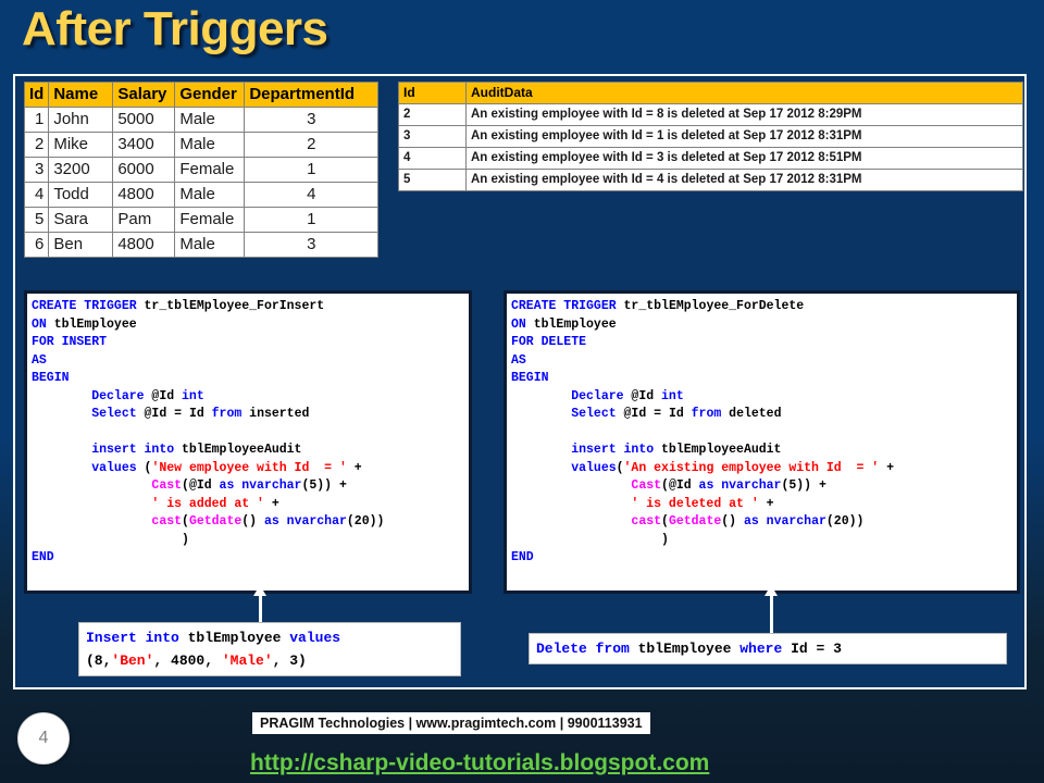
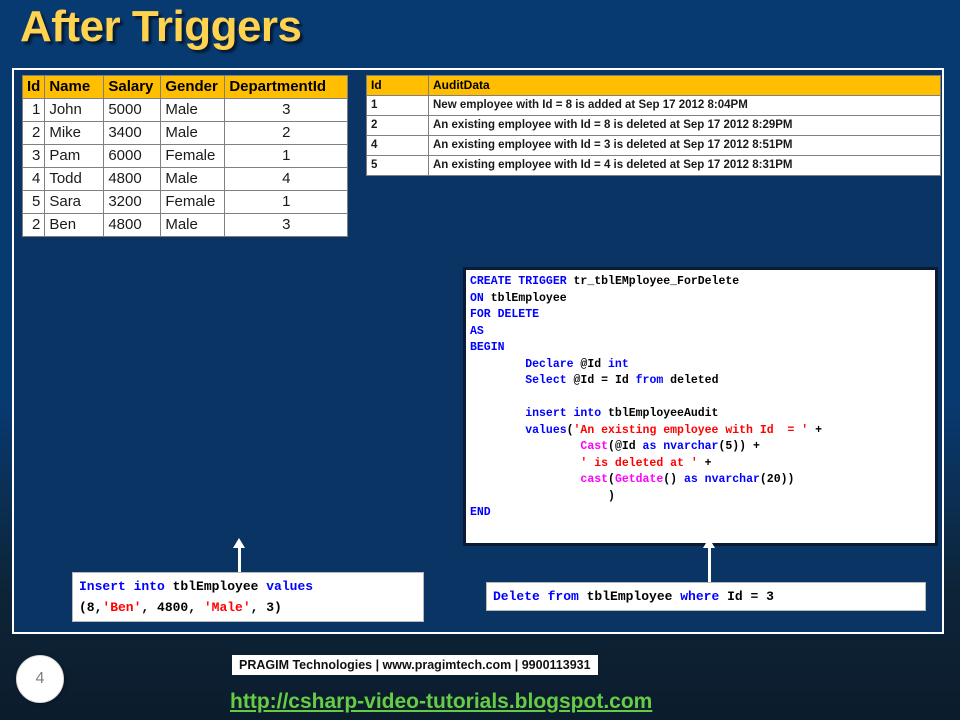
  After Triggers
  Id	Name	Salary	Gender	DepartmentId
  1	John	5000	Male	3
  2	Mike	3400	Male	2
- 3	3200	6000	Female	1
+ 3	Pam	6000	Female	1
  4	Todd	4800	Male	4
- 5	Sara	Pam	Female	1
+ 5	Sara	3200	Female	1
- 6	Ben	4800	Male	3
+ 2	Ben	4800	Male	3
  Id	AuditData
+ 1	New employee with Id = 8 is added at Sep 17 2012 8:04PM
  2	An existing employee with Id = 8 is deleted at Sep 17 2012 8:29PM
- 3	An existing employee with Id = 1 is deleted at Sep 17 2012 8:31PM
  4	An existing employee with Id = 3 is deleted at Sep 17 2012 8:51PM
  5	An existing employee with Id = 4 is deleted at Sep 17 2012 8:31PM
- CREATE TRIGGER tr_tblEMployee_ForInsert ON tblEmployee FOR INSERT AS BEGIN Declare @Id int Select @Id = Id from inserted insert into tblEmployeeAudit values ('New employee with Id = ' + Cast(@Id as nvarchar(5)) + ' is added at ' + cast(Getdate() as nvarchar(20)) ) END
  CREATE TRIGGER tr_tblEMployee_ForDelete ON tblEmployee FOR DELETE AS BEGIN Declare @Id int Select @Id = Id from deleted insert into tblEmployeeAudit values('An existing employee with Id = ' + Cast(@Id as nvarchar(5)) + ' is deleted at ' + cast(Getdate() as nvarchar(20)) ) END
  Insert into tblEmployee values (8,'Ben', 4800, 'Male', 3)
  Delete from tblEmployee where Id = 3
  4
  PRAGIM Technologies | www.pragimtech.com | 9900113931
  http://csharp-video-tutorials.blogspot.com
